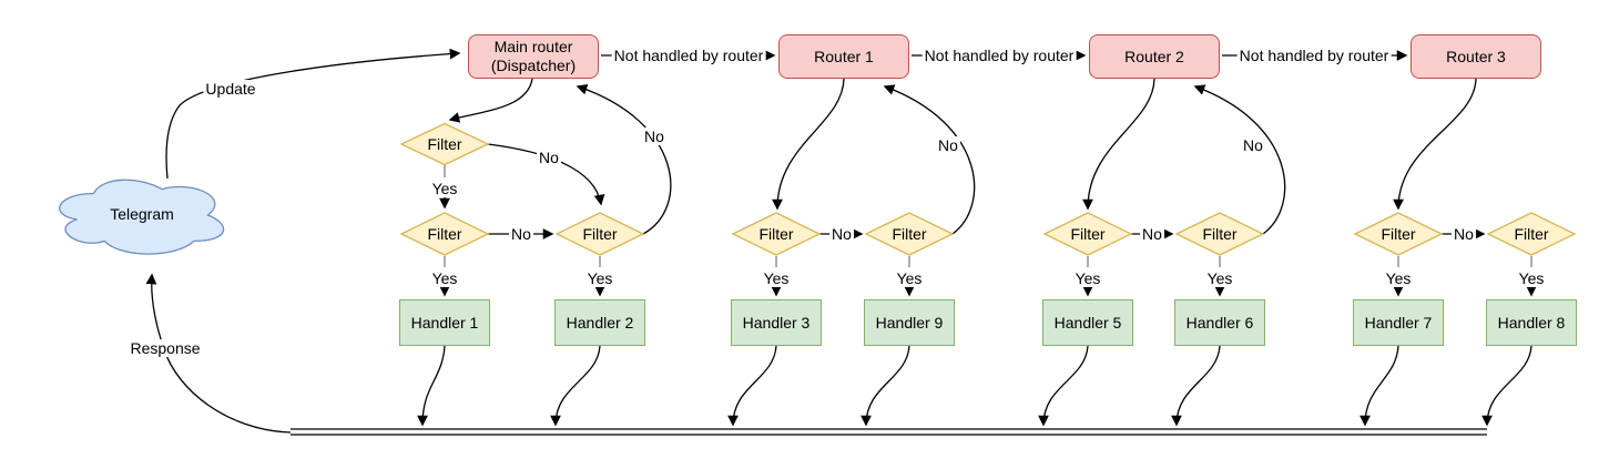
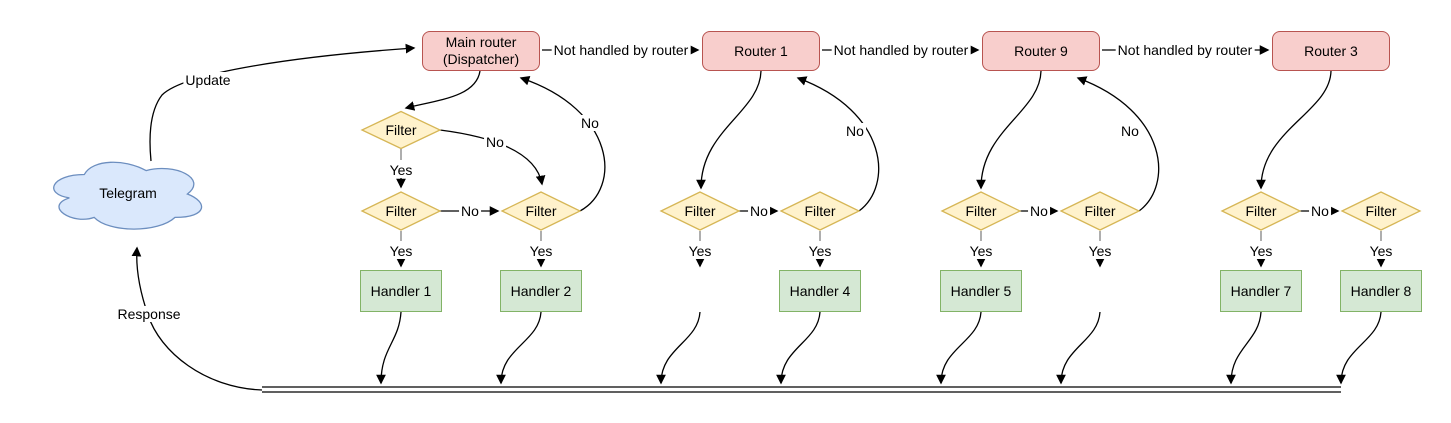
  Main router
  (Dispatcher)
  Router 1
- Router 2
+ Router 9
  Router 3
  Handler 1
  Handler 2
- Handler 3
- Handler 9
+ Handler 4
  Handler 5
- Handler 6
  Handler 7
  Handler 8
  Telegram
  Filter
  Filter
  Filter
  Filter
  Filter
  Filter
  Filter
  Filter
  Filter
  Update
  Response
  Not handled by router
  Not handled by router
  Not handled by router
  Yes
  Yes
  Yes
  Yes
  Yes
  Yes
  Yes
  Yes
  Yes
  No
  No
  No
  No
  No
  No
  No
  No
